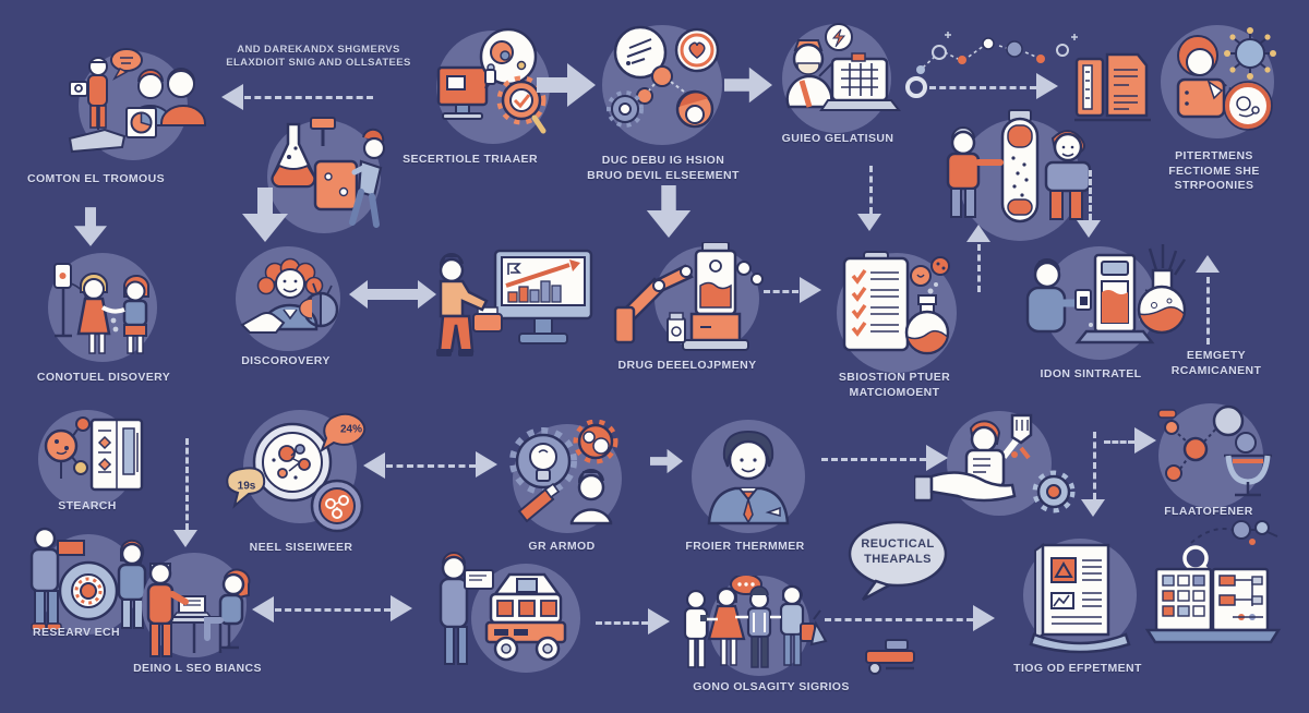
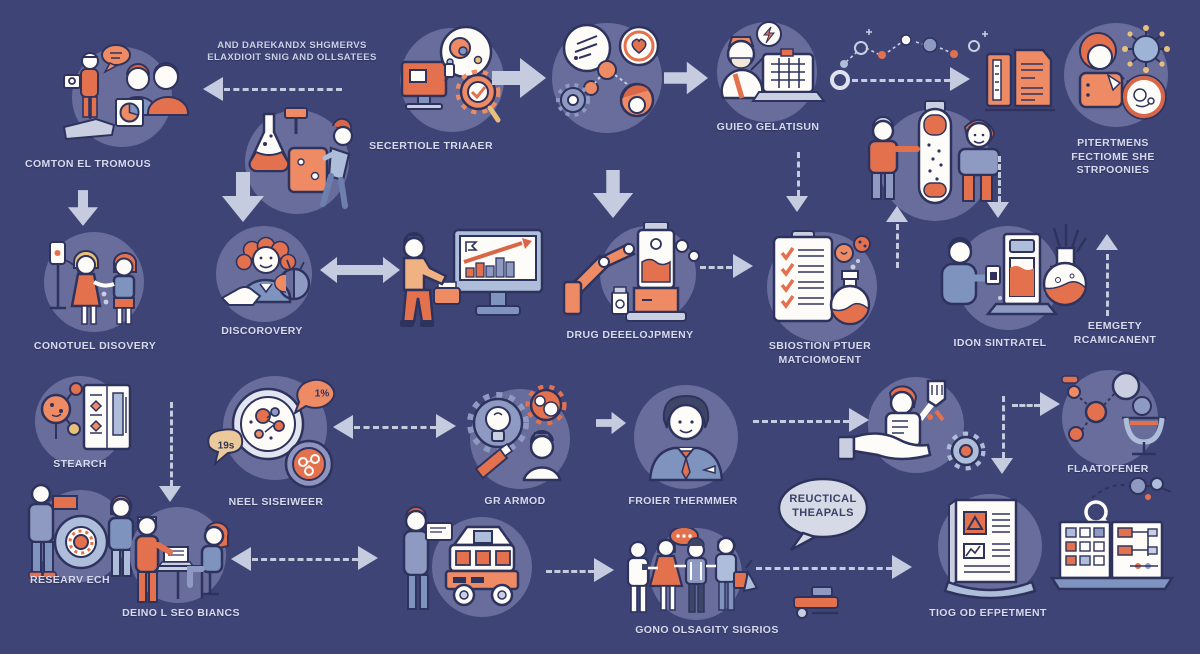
  19s
- 24%
+ 1%
  REUCTICAL
  THEAPALS
  COMTON EL TROMOUS
  AND DAREKANDX SHGMERVS
  ELAXDIOIT SNIG AND OLLSATEES
  SECERTIOLE TRIAAER
- DUC DEBU IG HSION
- BRUO DEVIL ELSEEMENT
  GUIEO GELATISUN
  PITERTMENS
  FECTIOME SHE
  STRPOONIES
  CONOTUEL DISOVERY
  DISCOROVERY
  DRUG DEEELOJPMENY
  SBIOSTION PTUER
  MATCIOMOENT
  IDON SINTRATEL
  EEMGETY
  RCAMICANENT
  STEARCH
  NEEL SISEIWEER
  GR ARMOD
  FROIER THERMMER
  FLAATOFENER
  RESEARV ECH
  DEINO L SEO BIANCS
  GONO OLSAGITY SIGRIOS
  TIOG OD EFPETMENT
